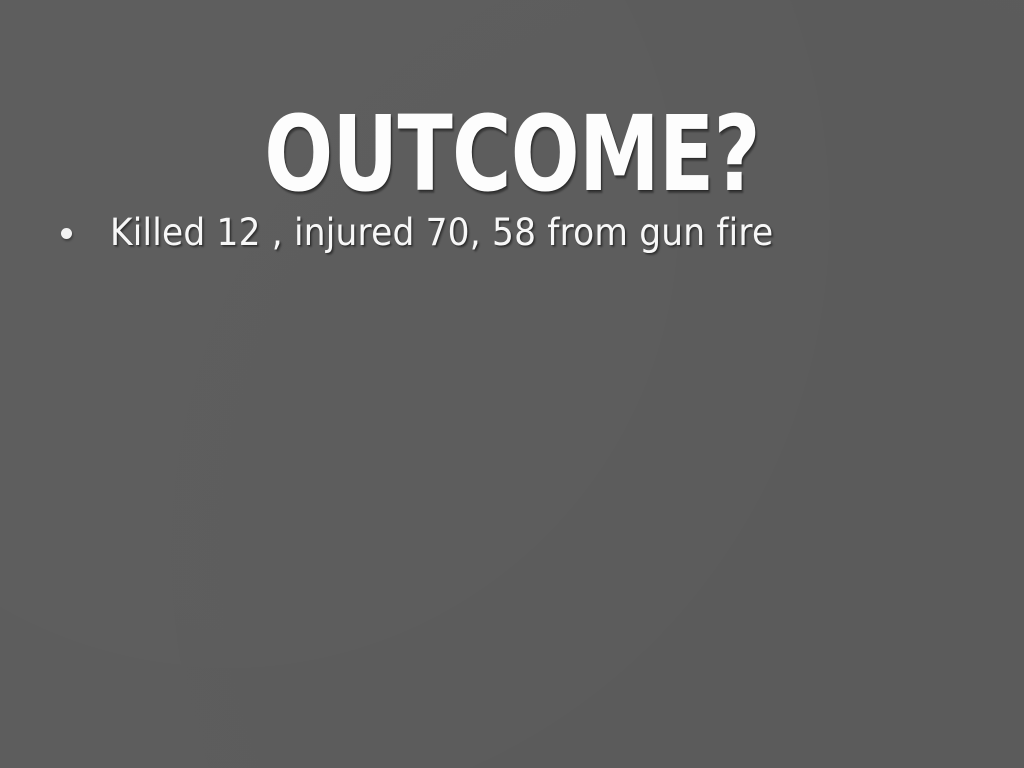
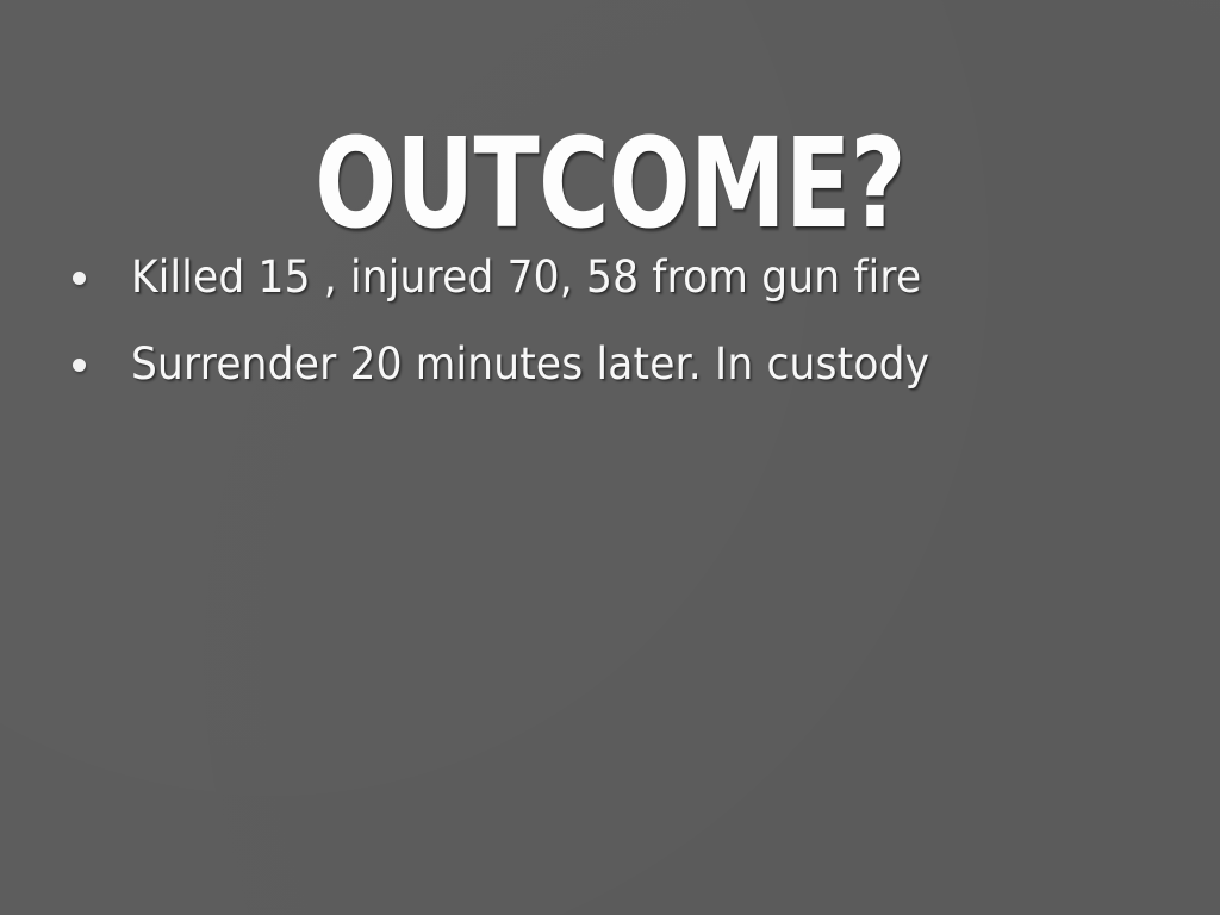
  OUTCOME?
- Killed 12 , injured 70, 58 from gun fire
+ Killed 15 , injured 70, 58 from gun fire
+ Surrender 20 minutes later. In custody
